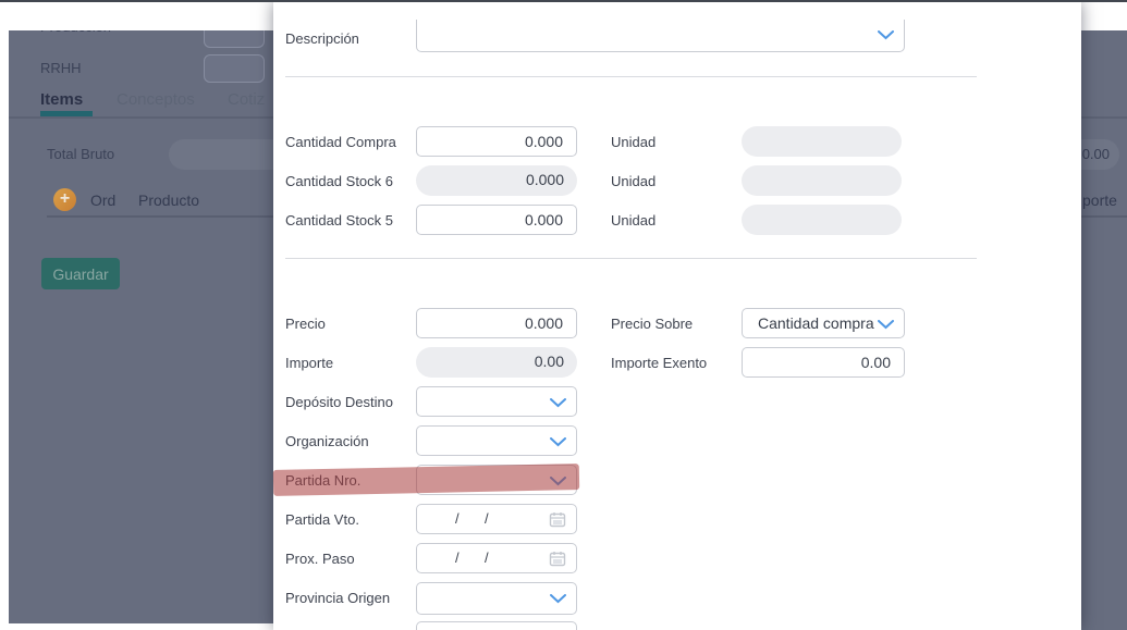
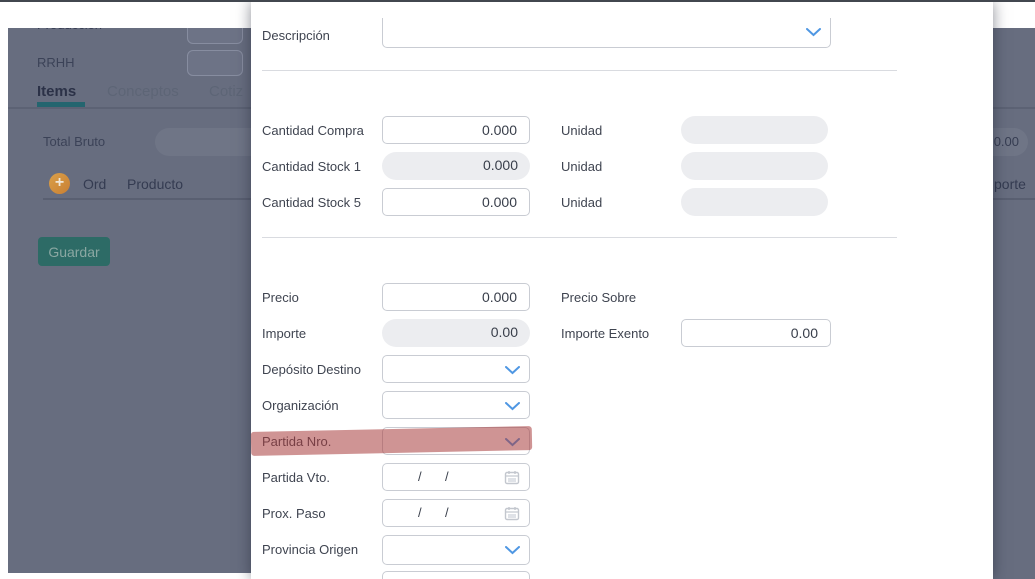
  RRHH
  Items
  Total Bruto
  +
  Ord
  Producto
  Guardar
  0.00
  porte
  Descripción
  Cantidad Compra
  0.000
  Unidad
- Cantidad Stock 6
+ Cantidad Stock 1
  0.000
  Unidad
  Cantidad Stock 5
  0.000
  Unidad
  Precio
  0.000
  Precio Sobre
- Cantidad compra
  Importe
  0.00
  Importe Exento
  0.00
  Depósito Destino
  Organización
  Partida Nro.
  Partida Vto.
  /
  /
  Prox. Paso
  /
  /
  Provincia Origen
